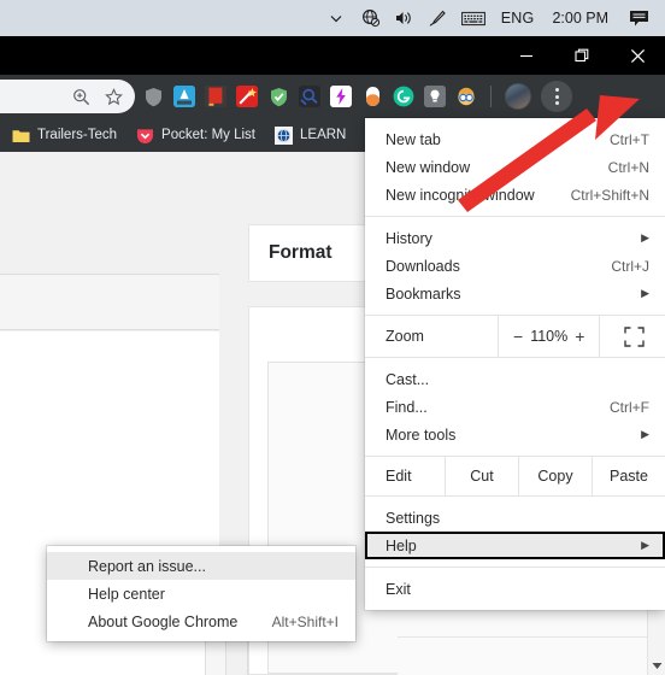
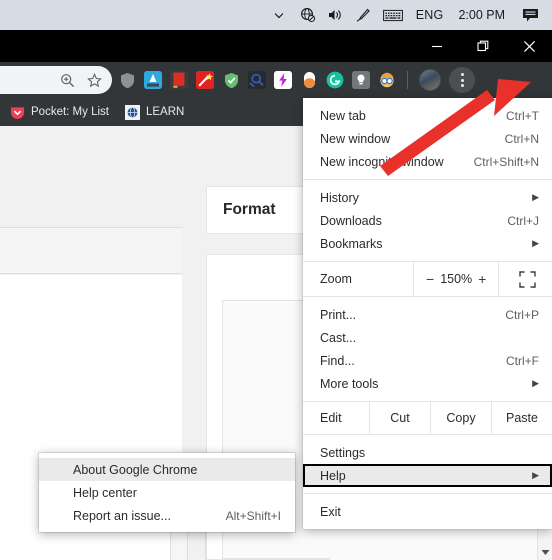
  ENG
  2:00 PM
- Trailers-Tech
  Pocket: My List
  LEARN
  Format
  New tab
  Ctrl+T
  New window
  Ctrl+N
  New incognindow
  Ctrl+Shift+N
  History
  ▶
  Downloads
  Ctrl+J
  Bookmarks
  ▶
  Zoom
  −
- 110%
+ 150%
  +
+ Print...
+ Ctrl+P
  Cast...
  Find...
  Ctrl+F
  More tools
  ▶
  Edit
  Cut
  Copy
  Paste
  Settings
  Help
  ▶
  Exit
- Report an issue...
+ About Google Chrome
  Help center
- About Google Chrome
+ Report an issue...
  Alt+Shift+I
